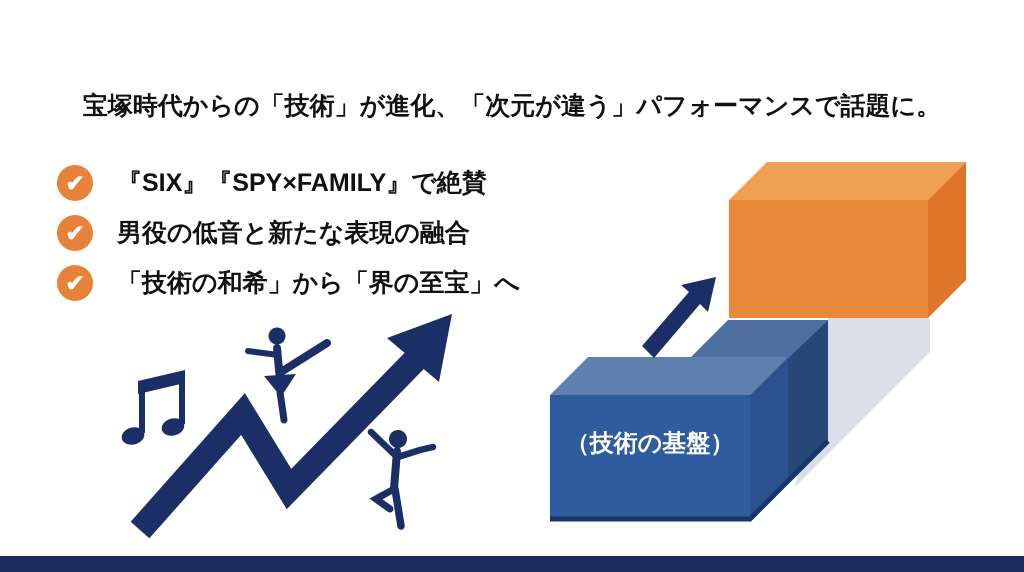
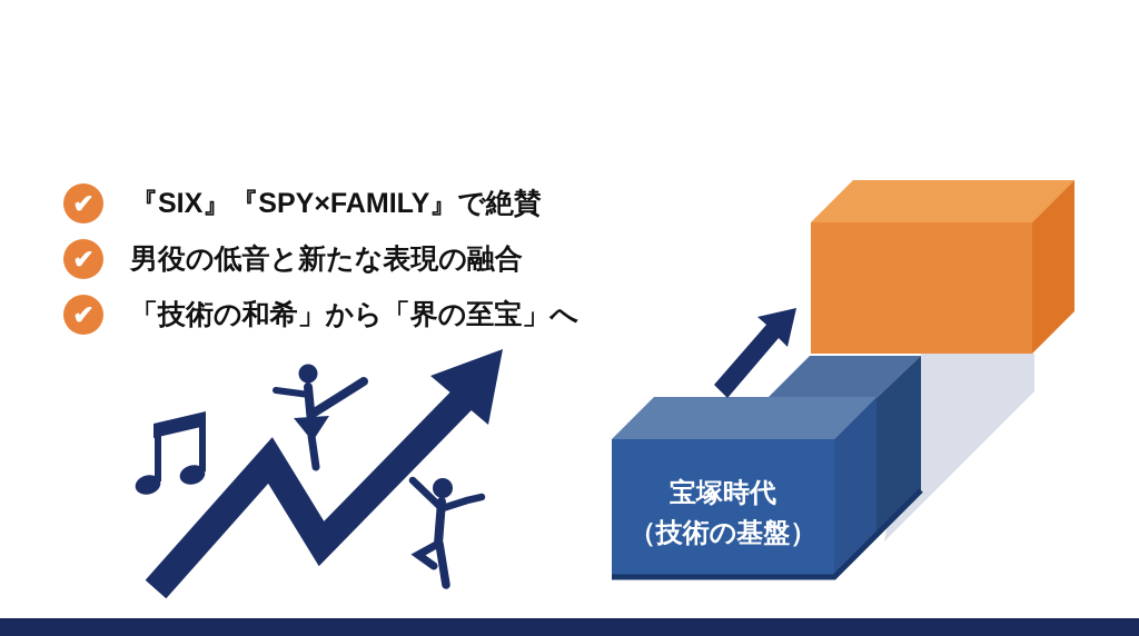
- 宝塚時代からの「技術」が進化、「次元が違う」パフォーマンスで話題に。
  ✔
  『SIX』『SPY×FAMILY』で絶賛
  ✔
  男役の低音と新たな表現の融合
  ✔
  「技術の和希」から「界の至宝」へ
+ 宝塚時代
  （技術の基盤）
